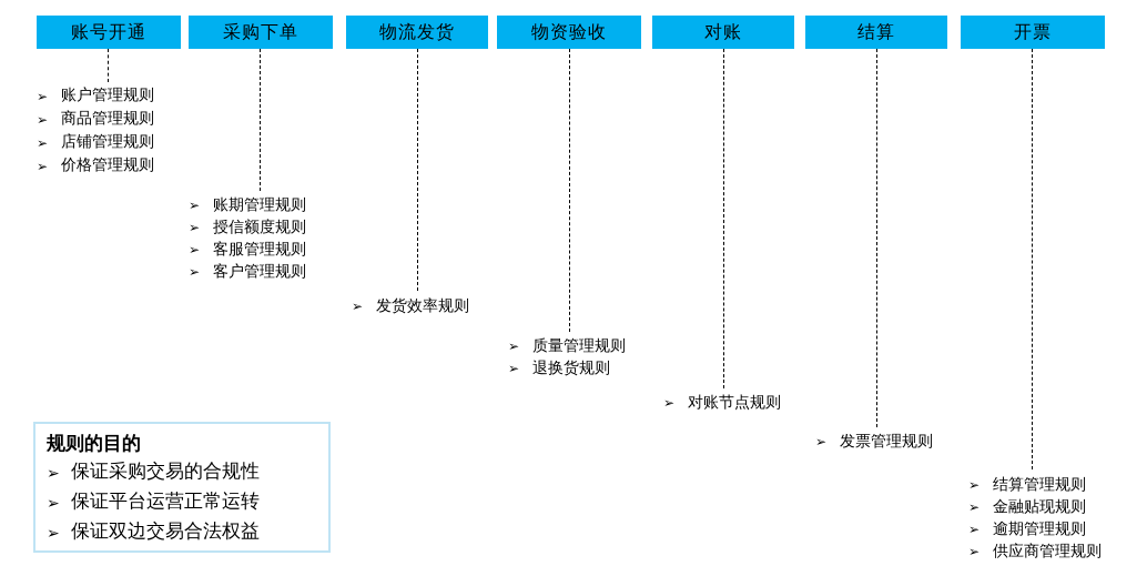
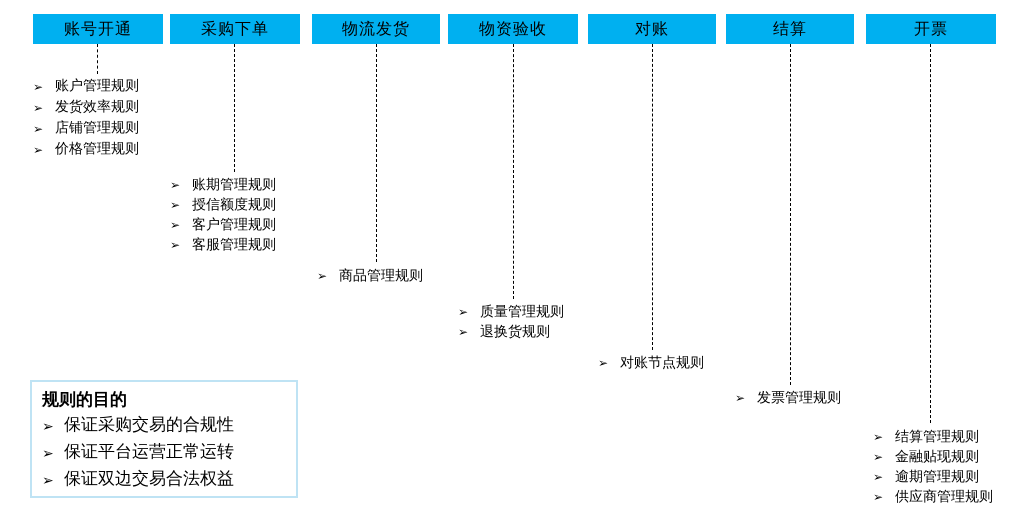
  账号开通
  ➢
  账户管理规则
  ➢
- 商品管理规则
+ 发货效率规则
  ➢
  店铺管理规则
  ➢
  价格管理规则
  采购下单
  ➢
  账期管理规则
  ➢
  授信额度规则
  ➢
- 客服管理规则
+ 客户管理规则
  ➢
- 客户管理规则
+ 客服管理规则
  物流发货
  ➢
- 发货效率规则
+ 商品管理规则
  物资验收
  ➢
  质量管理规则
  ➢
  退换货规则
  对账
  ➢
  对账节点规则
  结算
  ➢
  发票管理规则
  开票
  ➢
  结算管理规则
  ➢
  金融贴现规则
  ➢
  逾期管理规则
  ➢
  供应商管理规则
  规则的目的
  ➢
  保证采购交易的合规性
  ➢
  保证平台运营正常运转
  ➢
  保证双边交易合法权益
